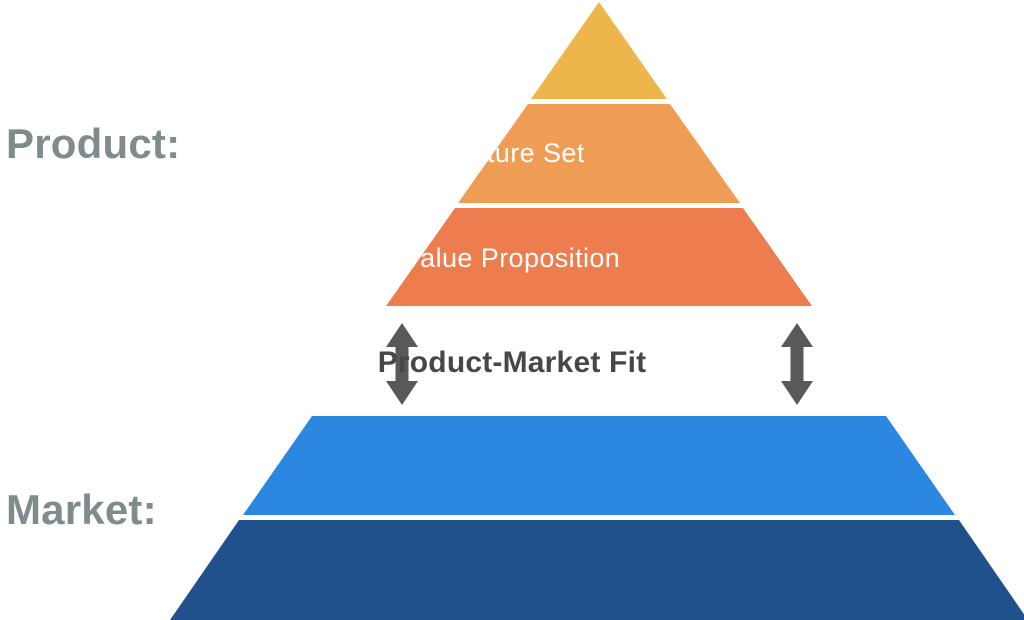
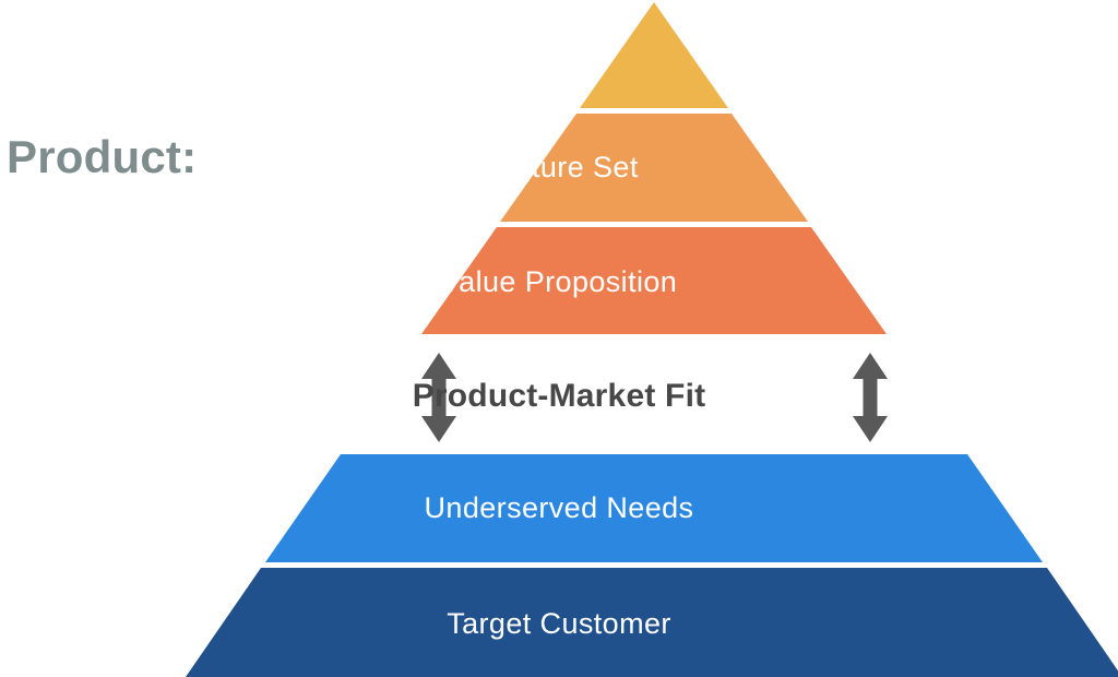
  Feature Set
  Value Proposition
+ Underserved Needs
+ Target Customer
  Product-Market Fit
  Product:
- Market:
